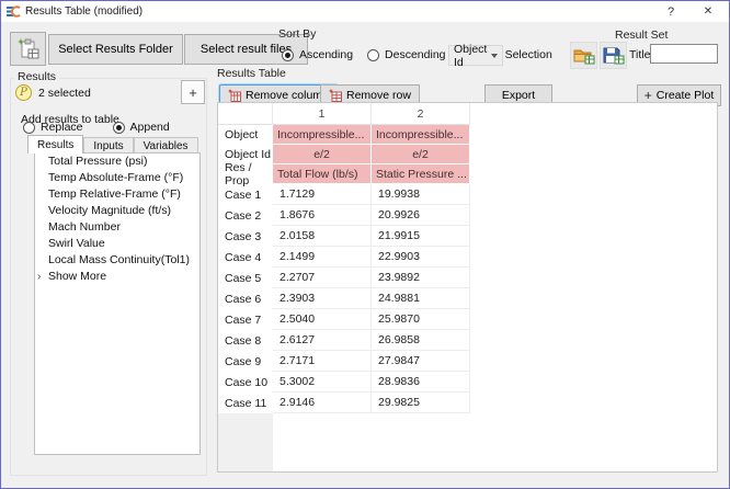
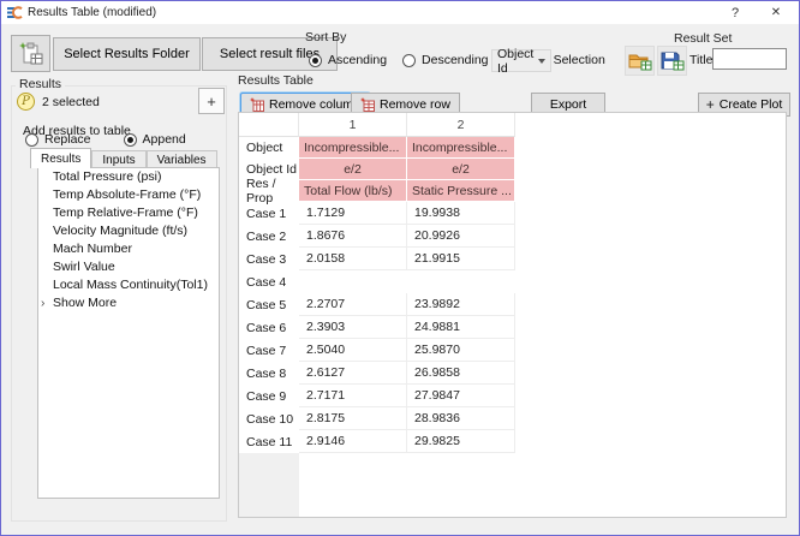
  Results Table (modified)
  ?
  ✕
  Select Results Folder
  Select result file
  Sort By
  Ascending
  Descending
  Object Id
  Result Set
  Title
  Results
  P
  2 selected
  +
  Add results to table
  Replace
  Append
  Results
  Inputs
  Variables
  Total Pressure (psi)
  Temp Absolute-Frame (°F)
  Temp Relative-Frame (°F)
  Velocity Magnitude (ft/s)
  Mach Number
  Swirl Value
  Local Mass Continuity(Tol1)
  ›
  Show More
  Results Table
  Remove colum
  Remove row
  Export
  +
  Create Plot
  1
  2
  Object
  Incompressible...
  Incompressible...
  Object Id
  e/2
  e/2
  Res / Prop
  Total Flow (lb/s)
  Static Pressure ...
  Case 1
  1.7129
  19.9938
  Case 2
  1.8676
  20.9926
  Case 3
  2.0158
  21.9915
  Case 4
- 2.1499
- 22.9903
  Case 5
  2.2707
  23.9892
  Case 6
  2.3903
  24.9881
  Case 7
  2.5040
  25.9870
  Case 8
  2.6127
  26.9858
  Case 9
  2.7171
  27.9847
  Case 10
- 5.3002
+ 2.8175
  28.9836
  Case 11
  2.9146
  29.9825
